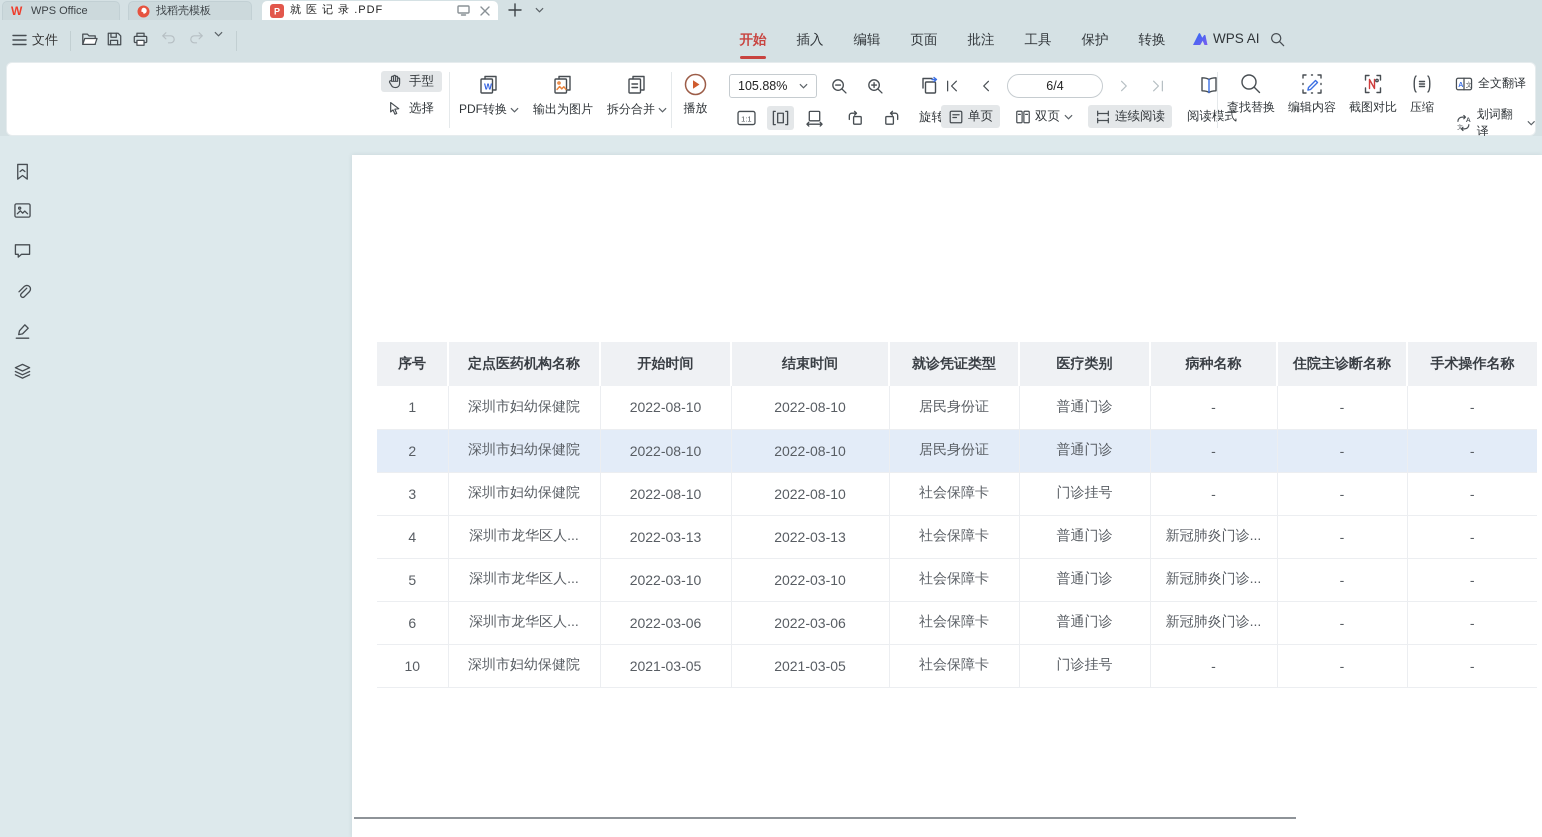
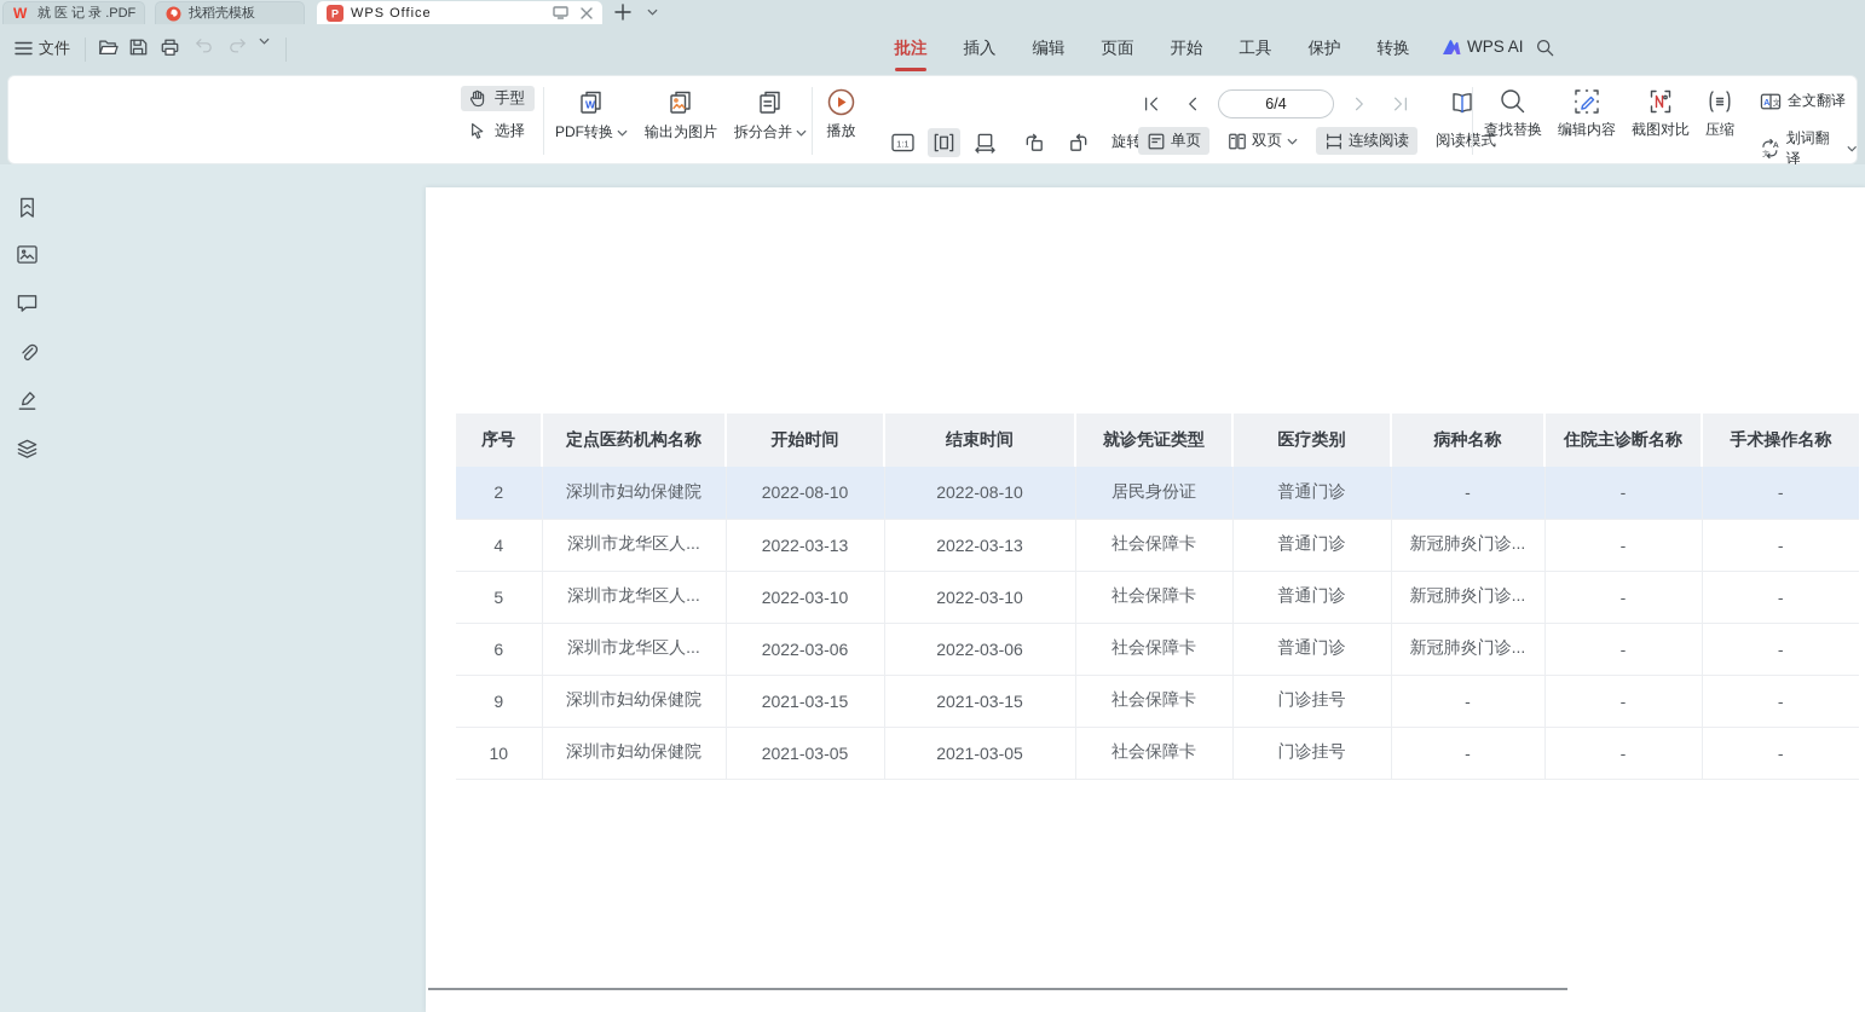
  W
- WPS Office
+ 就 医 记 录 .PDF
  找稻壳模板
  P
- 就 医 记 录 .PDF
+ WPS Office
  文件
- 开始
+ 批注
  插入
  编辑
  页面
- 批注
+ 开始
  工具
  保护
  转换
  WPS AI
  手型
  选择
  W
  PDF转换
  输出为图片
  拆分合并
  播放
- 105.88%
  1:1
  6/4
  单页
  双页
  连续阅读
  阅读模式
  查找替换
  编辑内容
  截图对比
  压缩
  A
  文
  全文翻译
  划词翻译
  序号	定点医药机构名称	开始时间	结束时间	就诊凭证类型	医疗类别	病种名称	住院主诊断名称	手术操作名称
- 1	深圳市妇幼保健院	2022-08-10	2022-08-10	居民身份证	普通门诊	-	-	-
  2	深圳市妇幼保健院	2022-08-10	2022-08-10	居民身份证	普通门诊	-	-	-
- 3	深圳市妇幼保健院	2022-08-10	2022-08-10	社会保障卡	门诊挂号	-	-	-
  4	深圳市龙华区人...	2022-03-13	2022-03-13	社会保障卡	普通门诊	新冠肺炎门诊...	-	-
  5	深圳市龙华区人...	2022-03-10	2022-03-10	社会保障卡	普通门诊	新冠肺炎门诊...	-	-
  6	深圳市龙华区人...	2022-03-06	2022-03-06	社会保障卡	普通门诊	新冠肺炎门诊...	-	-
+ 9	深圳市妇幼保健院	2021-03-15	2021-03-15	社会保障卡	门诊挂号	-	-	-
  10	深圳市妇幼保健院	2021-03-05	2021-03-05	社会保障卡	门诊挂号	-	-	-
